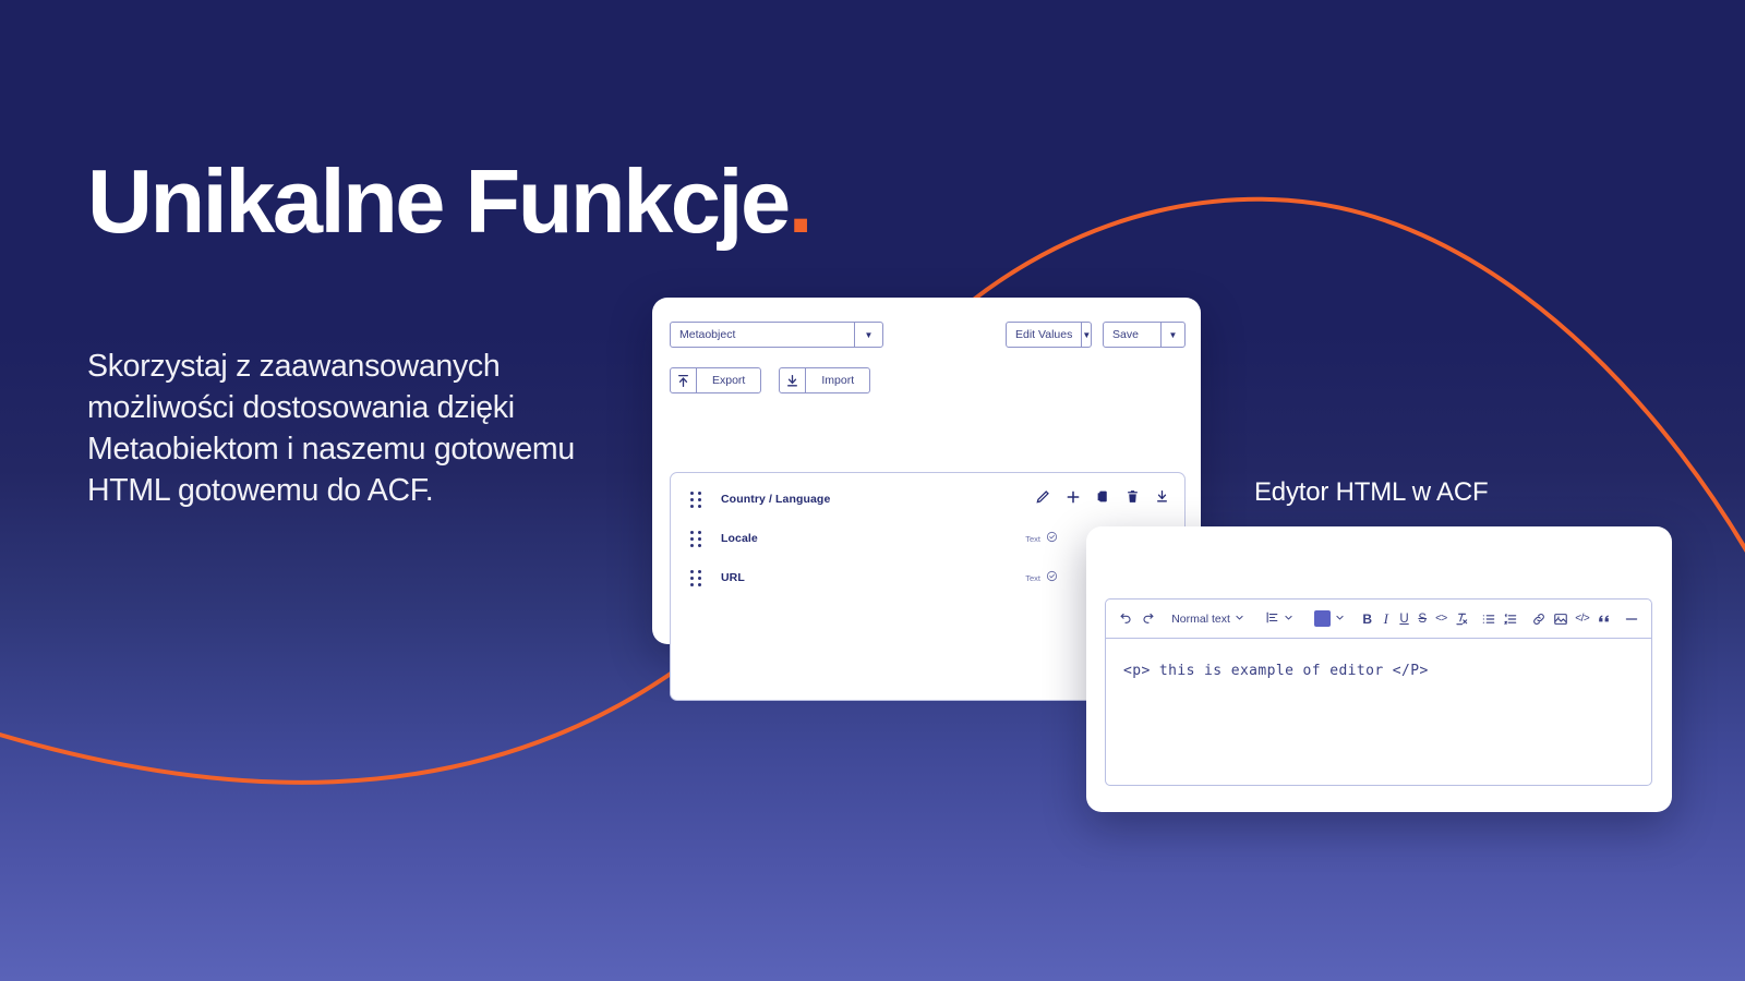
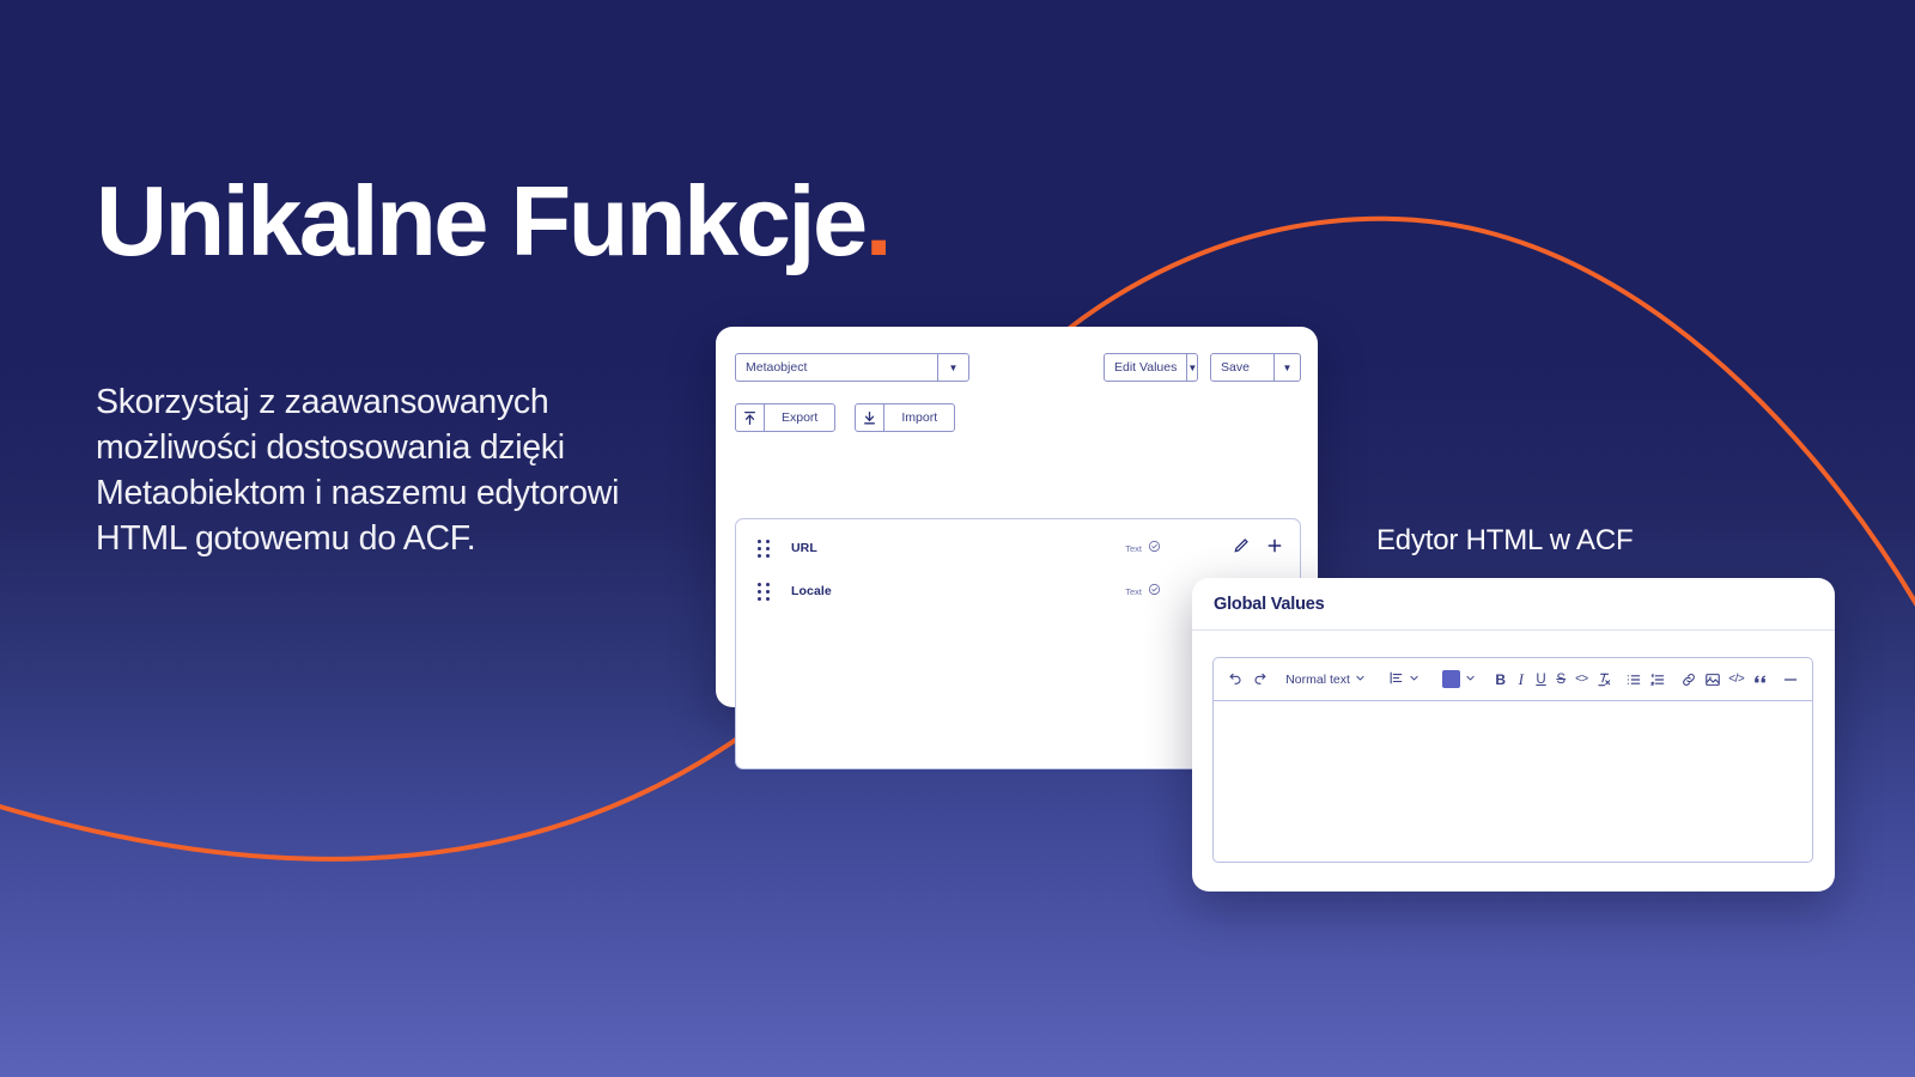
  Unikalne Funkcje.
- Skorzystaj z zaawansowanych możliwości dostosowania dzięki Metaobiektom i naszemu gotowemu HTML gotowemu do ACF.
+ Skorzystaj z zaawansowanych możliwości dostosowania dzięki Metaobiektom i naszemu edytorowi HTML gotowemu do ACF.
  Edytor HTML w ACF
  Metaobject
  ▼
  Edit Values
  ▼
  Save
  ▼
  Export
  Import
- Country / Language
- Locale
+ URL
  Text
- URL
+ Locale
  Text
+ Global Values
  Normal text
  B
  I
  U
  S
  <>
  </>
- <p> this is example of editor </P>
